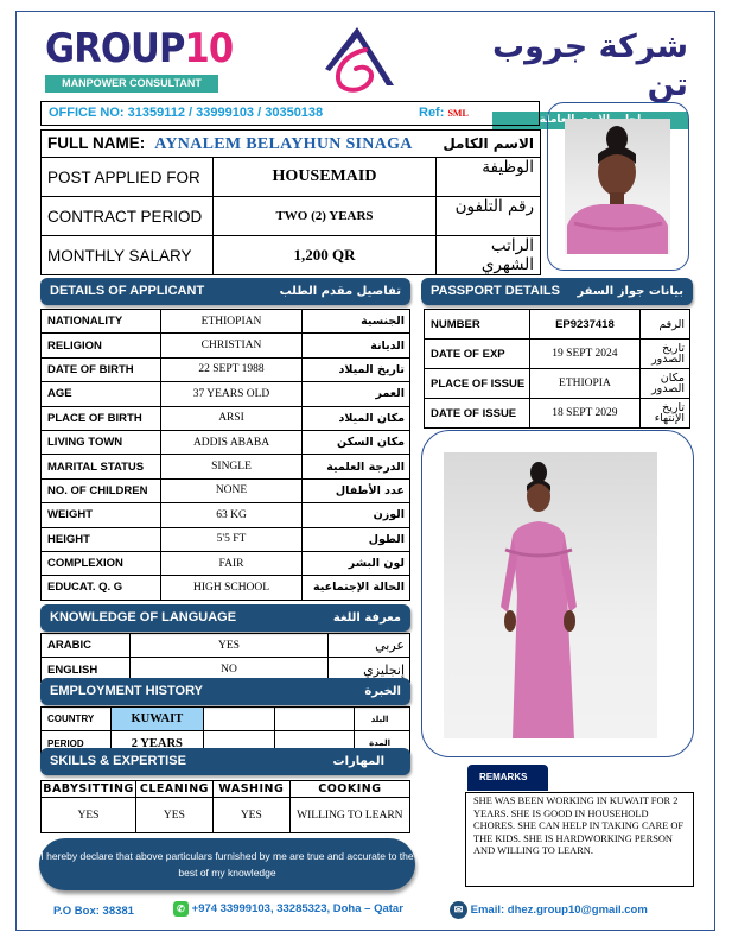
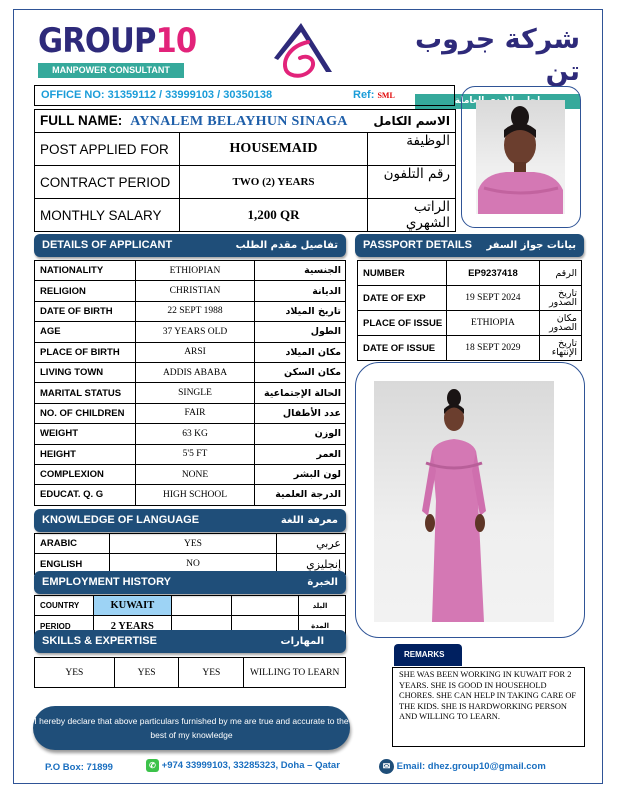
  GROUP10
  MANPOWER CONSULTANT
  شركة جروب تن
  OFFICE NO: 31359112 / 33999103 / 30350138
  Ref: SML
  FULL NAME: AYNALEM BELAYHUN SINAGA	الاسم الكامل
  POST APPLIED FOR	HOUSEMAID	الوظيفة
  CONTRACT PERIOD	TWO (2) YEARS	رقم التلفون
  MONTHLY SALARY	1,200 QR	الراتب الشهري
  DETAILS OF APPLICANT
  تفاصيل مقدم الطلب
  NATIONALITY	ETHIOPIAN	الجنسية
  RELIGION	CHRISTIAN	الديانة
  DATE OF BIRTH	22 SEPT 1988	تاريخ الميلاد
- AGE	37 YEARS OLD	العمر
+ AGE	37 YEARS OLD	الطول
  PLACE OF BIRTH	ARSI	مكان الميلاد
  LIVING TOWN	ADDIS ABABA	مكان السكن
- MARITAL STATUS	SINGLE	الدرجة العلمية
+ MARITAL STATUS	SINGLE	الحالة الإجتماعية
- NO. OF CHILDREN	NONE	عدد الأطفال
+ NO. OF CHILDREN	FAIR	عدد الأطفال
  WEIGHT	63 KG	الوزن
- HEIGHT	5'5 FT	الطول
+ HEIGHT	5'5 FT	العمر
- COMPLEXION	FAIR	لون البشر
+ COMPLEXION	NONE	لون البشر
- EDUCAT. Q. G	HIGH SCHOOL	الحالة الإجتماعية
+ EDUCAT. Q. G	HIGH SCHOOL	الدرجة العلمية
  PASSPORT DETAILS
  بيانات جواز السفر
  NUMBER	EP9237418	الرقم
  DATE OF EXP	19 SEPT 2024	تاريخ الصدور
  PLACE OF ISSUE	ETHIOPIA	مكان الصدور
  DATE OF ISSUE	18 SEPT 2029	تاريخ الإنتهاء
  KNOWLEDGE OF LANGUAGE
  معرفة اللغة
  ARABIC	YES	عربي
  ENGLISH	NO	إنجليزي
  EMPLOYMENT HISTORY
  الخبرة
  COUNTRY	KUWAIT			البلد
  PERIOD	2 YEARS			المدة
  SKILLS & EXPERTISE
  المهارات
- BABYSITTING	CLEANING	WASHING	COOKING
  YES	YES	YES	WILLING TO LEARN
  I hereby declare that above particulars furnished by me are true and accurate to the best of my knowledge
  REMARKS
  SHE WAS BEEN WORKING IN KUWAIT FOR 2 YEARS. SHE IS GOOD IN HOUSEHOLD CHORES. SHE CAN HELP IN TAKING CARE OF THE KIDS. SHE IS HARDWORKING PERSON AND WILLING TO LEARN.
- P.O Box: 38381
+ P.O Box: 71899
  ✆ +974 33999103, 33285323, Doha – Qatar
  ✉ Email: dhez.group10@gmail.com
